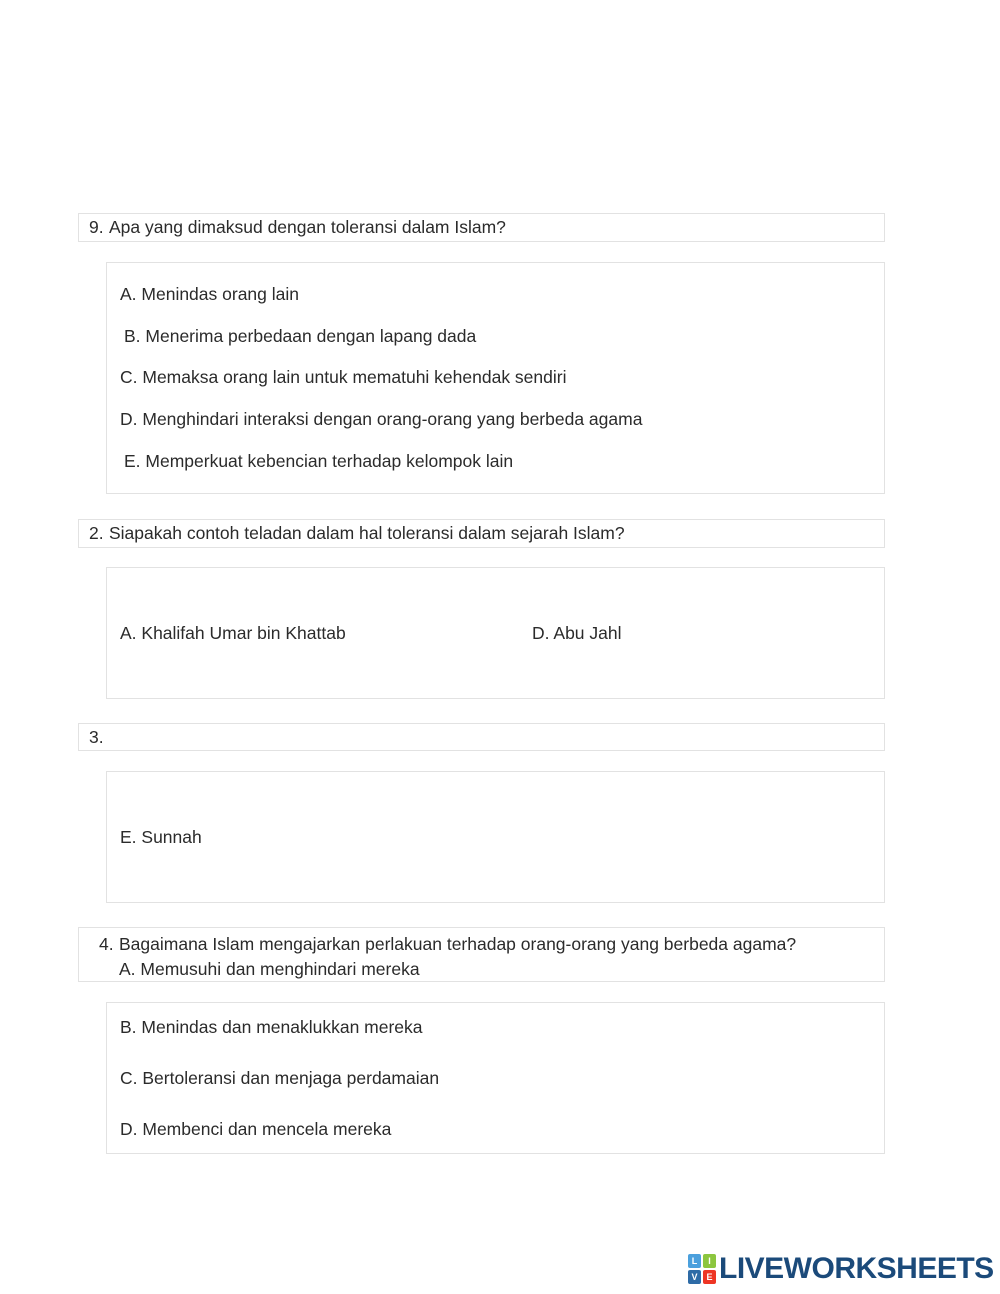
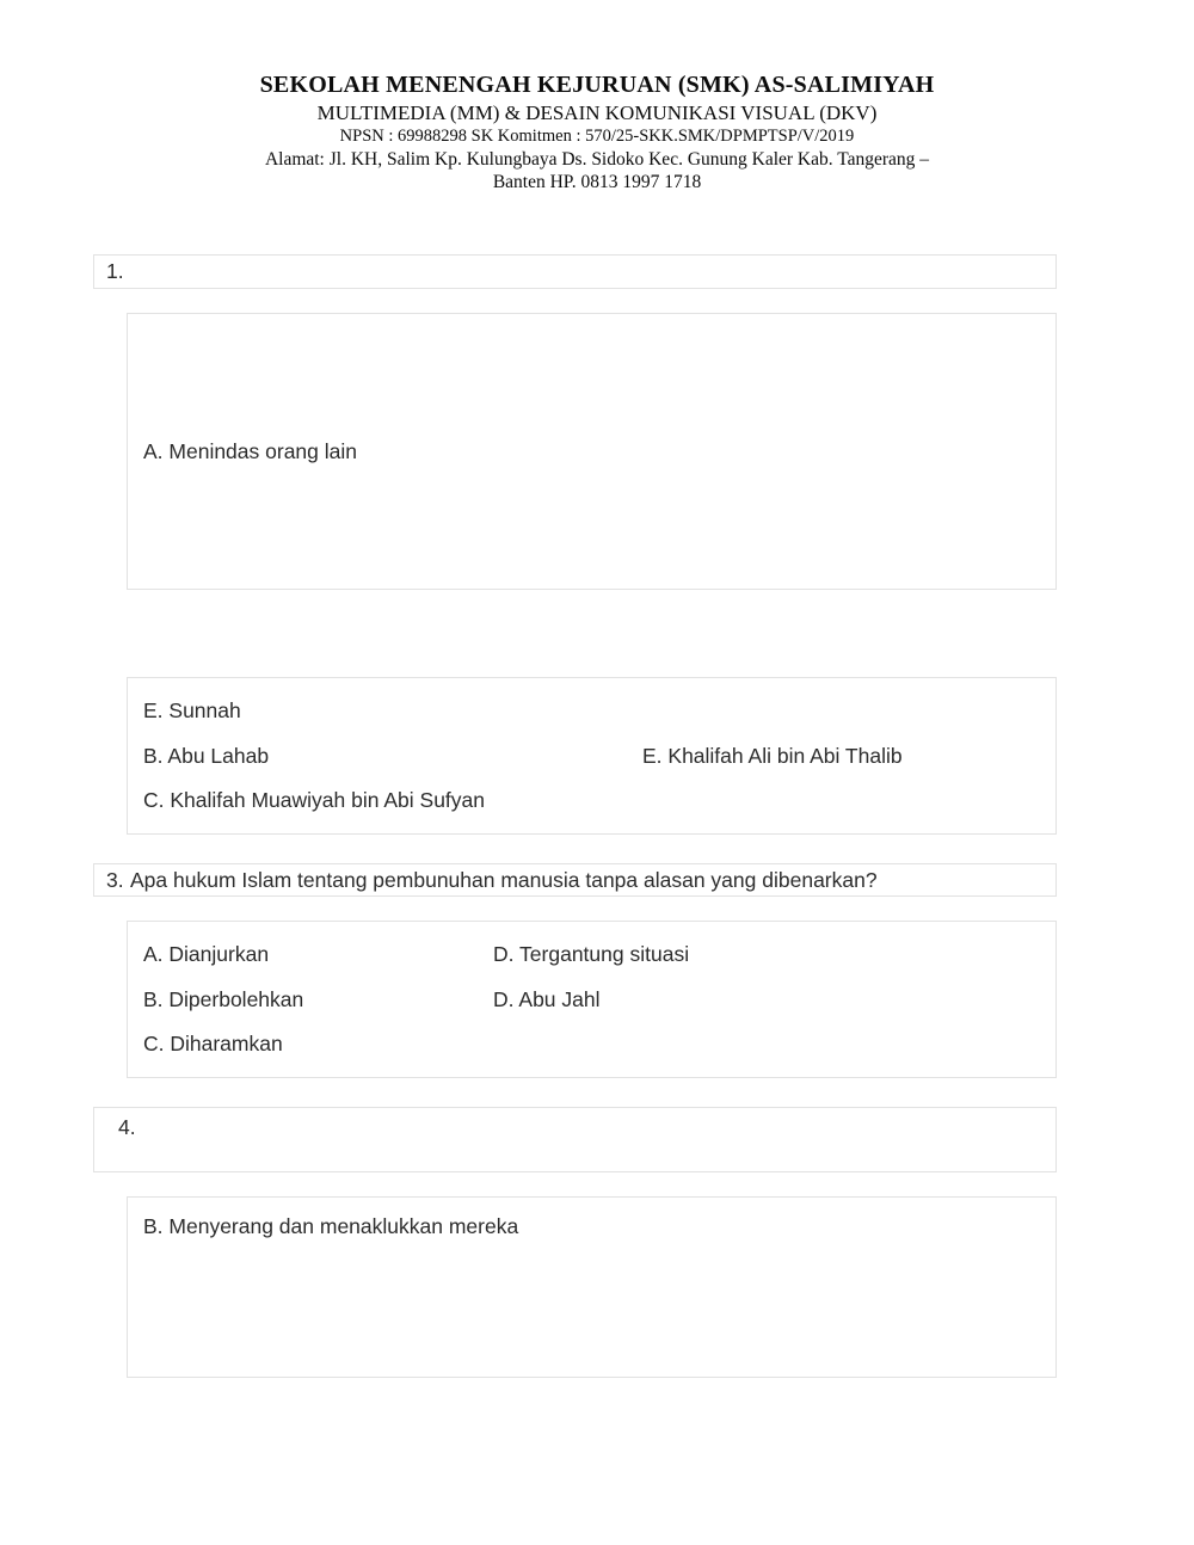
+ SEKOLAH MENENGAH KEJURUAN (SMK) AS-SALIMIYAH
+ MULTIMEDIA (MM) & DESAIN KOMUNIKASI VISUAL (DKV)
+ NPSN : 69988298 SK Komitmen : 570/25-SKK.SMK/DPMPTSP/V/2019
+ Alamat: Jl. KH, Salim Kp. Kulungbaya Ds. Sidoko Kec. Gunung Kaler Kab. Tangerang –
+ Banten HP. 0813 1997 1718
- 9.
+ 1.
- Apa yang dimaksud dengan toleransi dalam Islam?
  A. Menindas orang lain
- B. Menerima perbedaan dengan lapang dada
- C. Memaksa orang lain untuk mematuhi kehendak sendiri
- D. Menghindari interaksi dengan orang-orang yang berbeda agama
- E. Memperkuat kebencian terhadap kelompok lain
- 2.
- Siapakah contoh teladan dalam hal toleransi dalam sejarah Islam?
- A. Khalifah Umar bin Khattab
- D. Abu Jahl
+ E. Sunnah
+ B. Abu Lahab
+ E. Khalifah Ali bin Abi Thalib
+ C. Khalifah Muawiyah bin Abi Sufyan
  3.
+ Apa hukum Islam tentang pembunuhan manusia tanpa alasan yang dibenarkan?
+ A. Dianjurkan
+ D. Tergantung situasi
+ B. Diperbolehkan
- E. Sunnah
+ D. Abu Jahl
+ C. Diharamkan
  4.
- Bagaimana Islam mengajarkan perlakuan terhadap orang-orang yang berbeda agama?
- A. Memusuhi dan menghindari mereka
- B. Menindas dan menaklukkan mereka
+ B. Menyerang dan menaklukkan mereka
- C. Bertoleransi dan menjaga perdamaian
- D. Membenci dan mencela mereka
- L
- I
- V
- E
- LIVEWORKSHEETS
